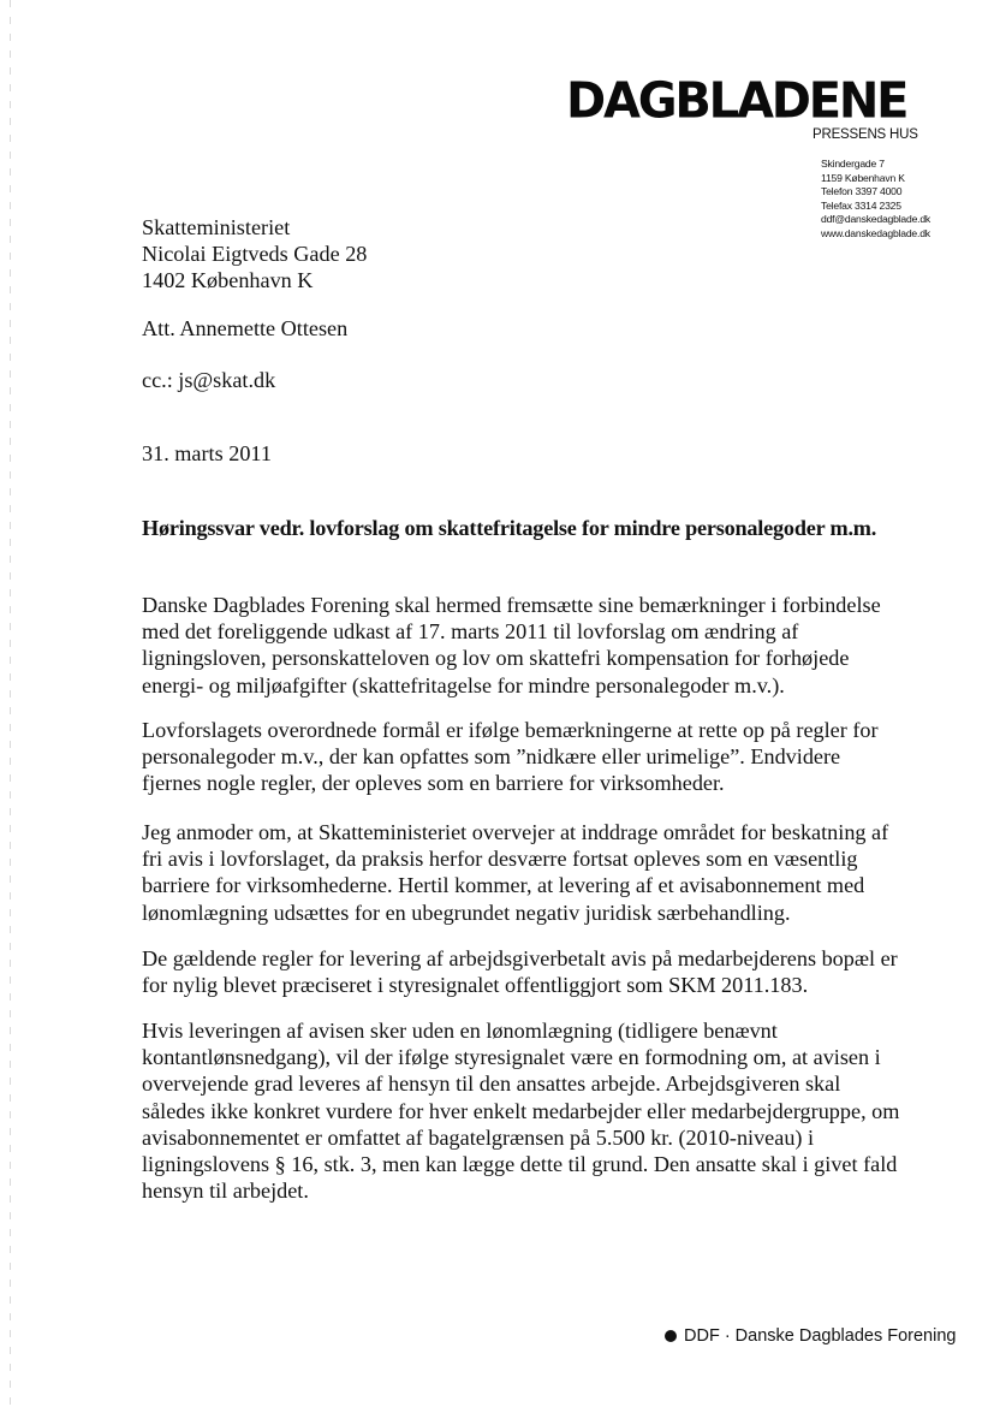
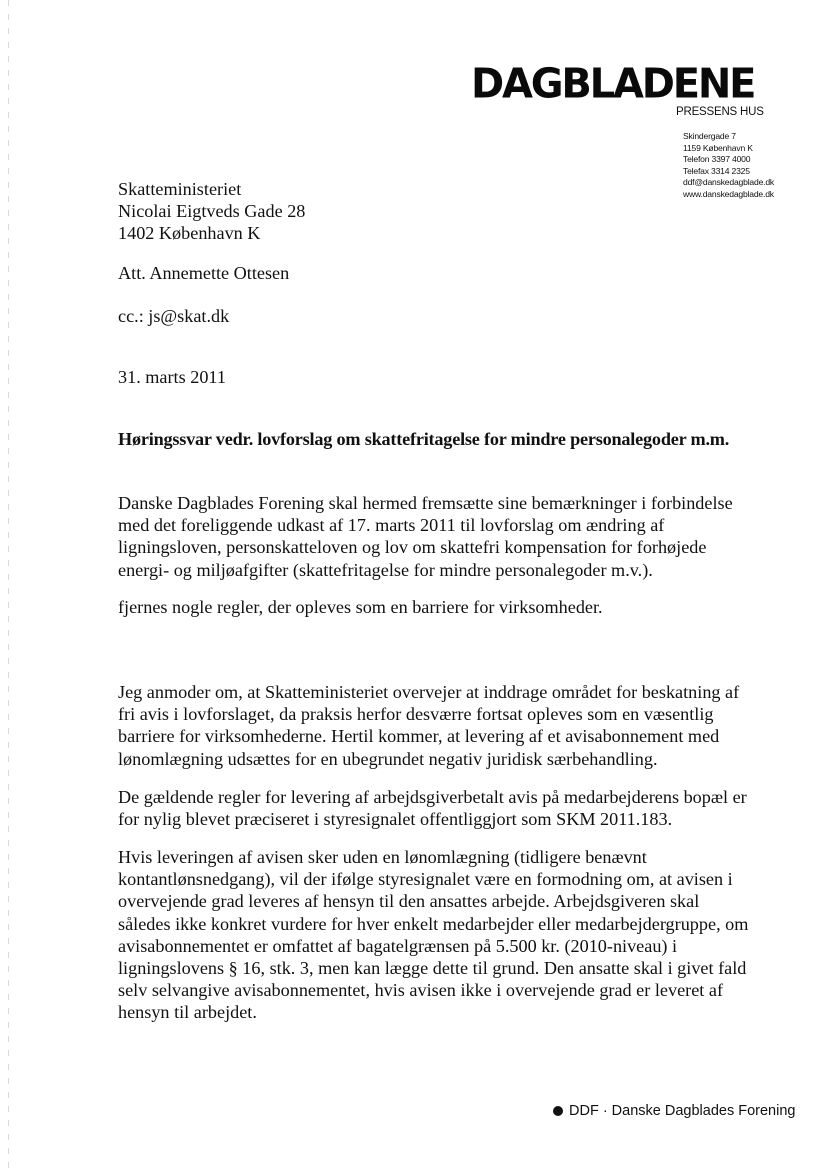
  DAGBLADENE
  PRESSENS HUS
  Skindergade 7
  1159 København K
  Telefon 3397 4000
  Telefax 3314 2325
  ddf@danskedagblade.dk
  www.danskedagblade.dk
  Skatteministeriet
  Nicolai Eigtveds Gade 28
  1402 København K
  Att. Annemette Ottesen
  cc.: js@skat.dk
  31. marts 2011
  Høringssvar vedr. lovforslag om skattefritagelse for mindre personalegoder m.m.
  Danske Dagblades Forening skal hermed fremsætte sine bemærkninger i forbindelse
  med det foreliggende udkast af 17. marts 2011 til lovforslag om ændring af
  ligningsloven, personskatteloven og lov om skattefri kompensation for forhøjede
  energi- og miljøafgifter (skattefritagelse for mindre personalegoder m.v.).
- Lovforslagets overordnede formål er ifølge bemærkningerne at rette op på regler for
- personalegoder m.v., der kan opfattes som ”nidkære eller urimelige”. Endvidere
  fjernes nogle regler, der opleves som en barriere for virksomheder.
  Jeg anmoder om, at Skatteministeriet overvejer at inddrage området for beskatning af
  fri avis i lovforslaget, da praksis herfor desværre fortsat opleves som en væsentlig
  barriere for virksomhederne. Hertil kommer, at levering af et avisabonnement med
  lønomlægning udsættes for en ubegrundet negativ juridisk særbehandling.
  De gældende regler for levering af arbejdsgiverbetalt avis på medarbejderens bopæl er
  for nylig blevet præciseret i styresignalet offentliggjort som SKM 2011.183.
  Hvis leveringen af avisen sker uden en lønomlægning (tidligere benævnt
  kontantlønsnedgang), vil der ifølge styresignalet være en formodning om, at avisen i
  overvejende grad leveres af hensyn til den ansattes arbejde. Arbejdsgiveren skal
  således ikke konkret vurdere for hver enkelt medarbejder eller medarbejdergruppe, om
  avisabonnementet er omfattet af bagatelgrænsen på 5.500 kr. (2010-niveau) i
  ligningslovens § 16, stk. 3, men kan lægge dette til grund. Den ansatte skal i givet fald
+ selv selvangive avisabonnementet, hvis avisen ikke i overvejende grad er leveret af
  hensyn til arbejdet.
  DDF · Danske Dagblades Forening
